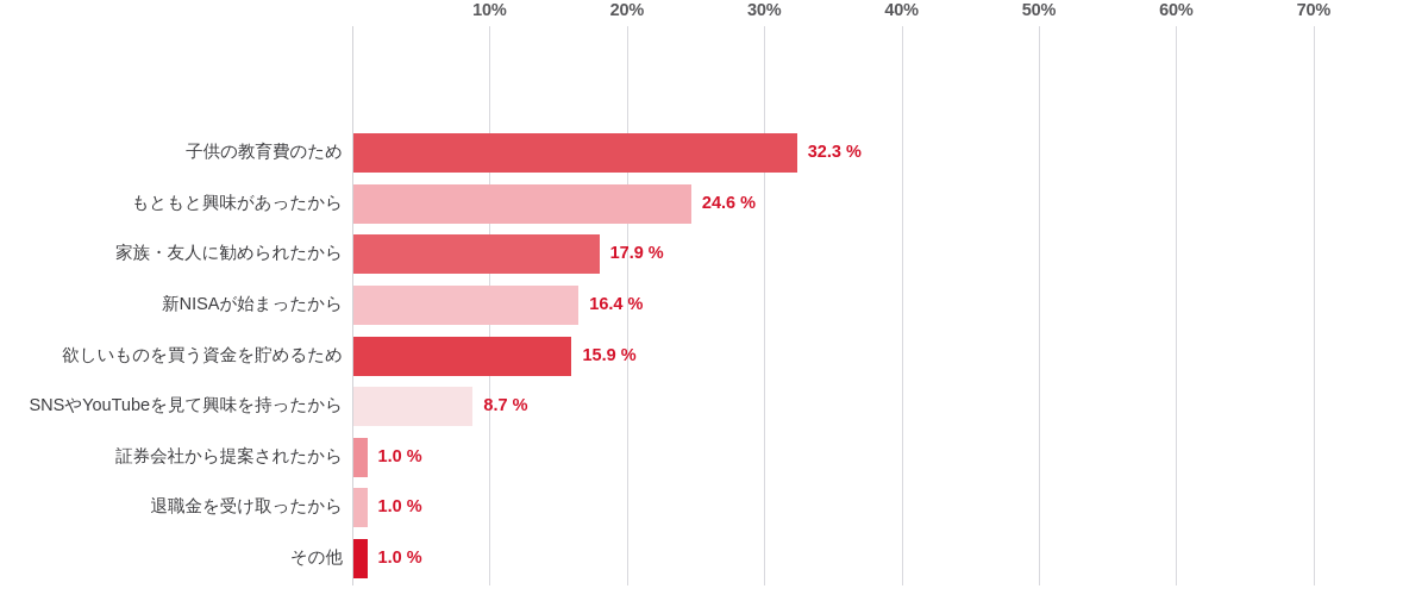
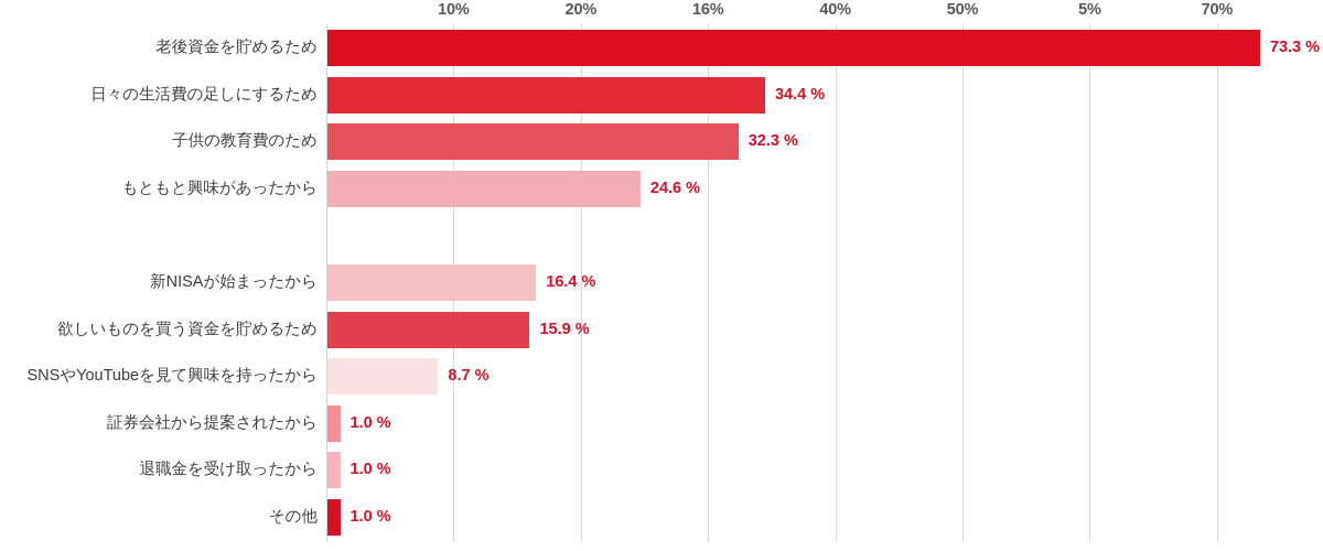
  10%
  20%
- 30%
+ 16%
  40%
  50%
- 60%
+ 5%
  70%
+ 老後資金を貯めるため
+ 73.3 %
+ 日々の生活費の足しにするため
+ 34.4 %
  子供の教育費のため
  32.3 %
  もともと興味があったから
  24.6 %
- 家族・友人に勧められたから
- 17.9 %
  新NISAが始まったから
  16.4 %
  欲しいものを買う資金を貯めるため
  15.9 %
  SNSやYouTubeを見て興味を持ったから
  8.7 %
  証券会社から提案されたから
  1.0 %
  退職金を受け取ったから
  1.0 %
  その他
  1.0 %
